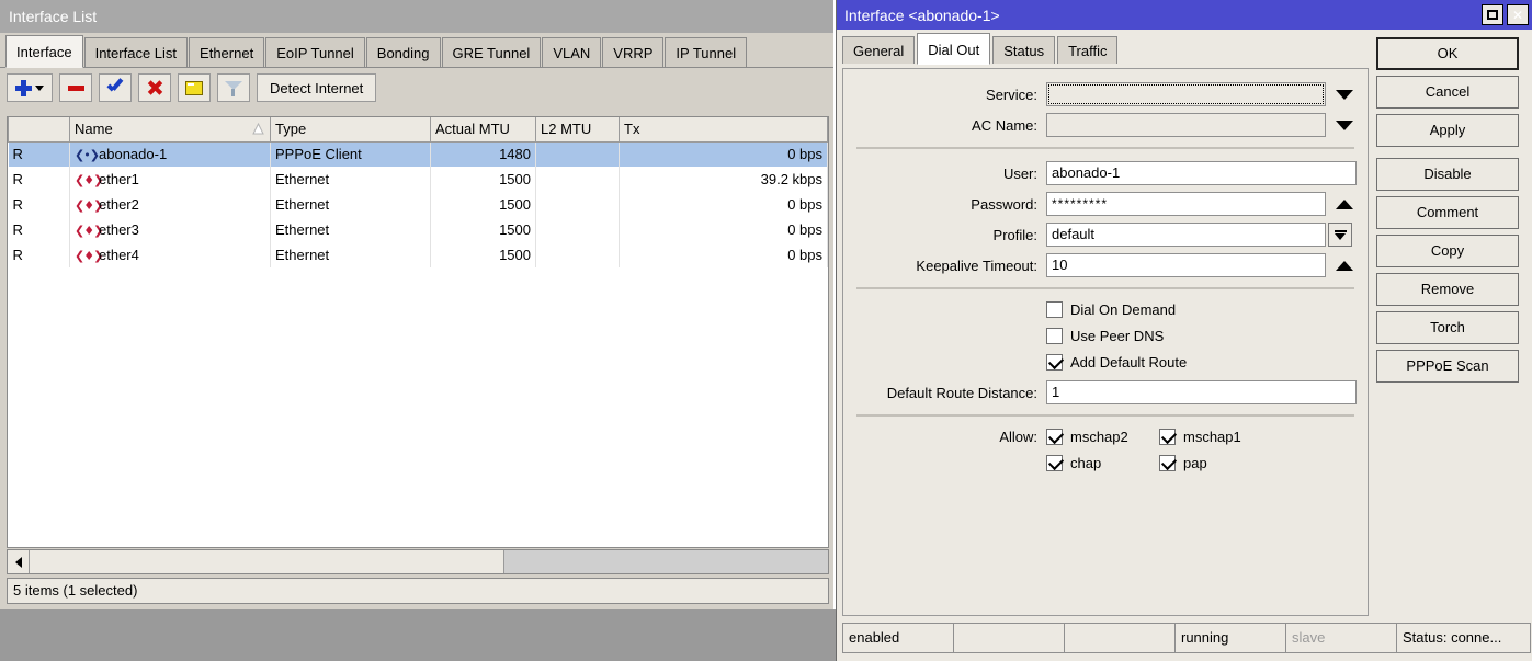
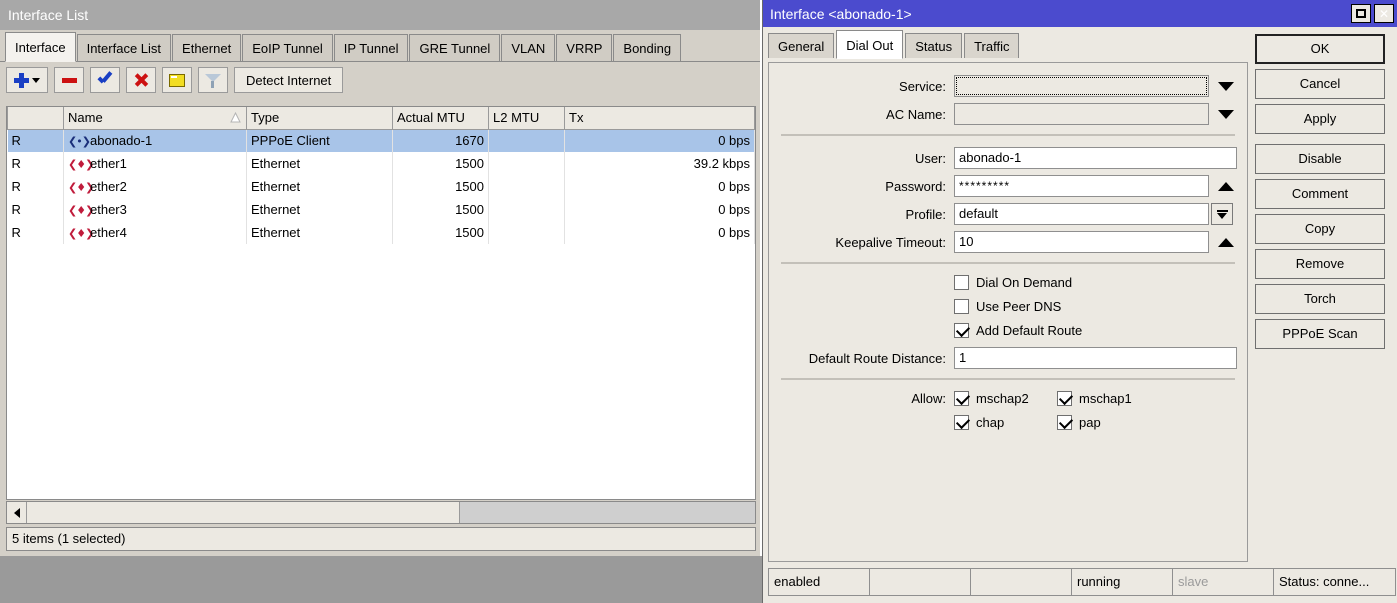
  Interface List
  Interface
  Interface List
  Ethernet
  EoIP Tunnel
- Bonding
+ IP Tunnel
  GRE Tunnel
  VLAN
  VRRP
- IP Tunnel
+ Bonding
  Detect Internet
  	Name	Type	Actual MTU	L2 MTU	Tx
- R	❮•❯abonado-1	PPPoE Client	1480		0 bps
+ R	❮•❯abonado-1	PPPoE Client	1670		0 bps
  R	❮♦ ether1	Ethernet	1500		39.2 kbps
  R	❮♦ ether2	Ethernet	1500		0 bps
  R	❮♦ ether3	Ethernet	1500		0 bps
  R	❮♦ ether4	Ethernet	1500		0 bps
  5 items (1 selected)
  Interface <abonado-1>
  ✕
  General
  Dial Out
  Status
  Traffic
  Service:
  AC Name:
  User:
  abonado-1
  Password:
  *********
  Profile:
  default
  Keepalive Timeout:
  10
  Dial On Demand
  Use Peer DNS
  Add Default Route
  Default Route Distance:
  1
  Allow:
  mschap2
  mschap1
  chap
  pap
  OK
  Cancel
  Apply
  Disable
  Comment
  Copy
  Remove
  Torch
  PPPoE Scan
  enabled
  running
  slave
  Status: conne...
